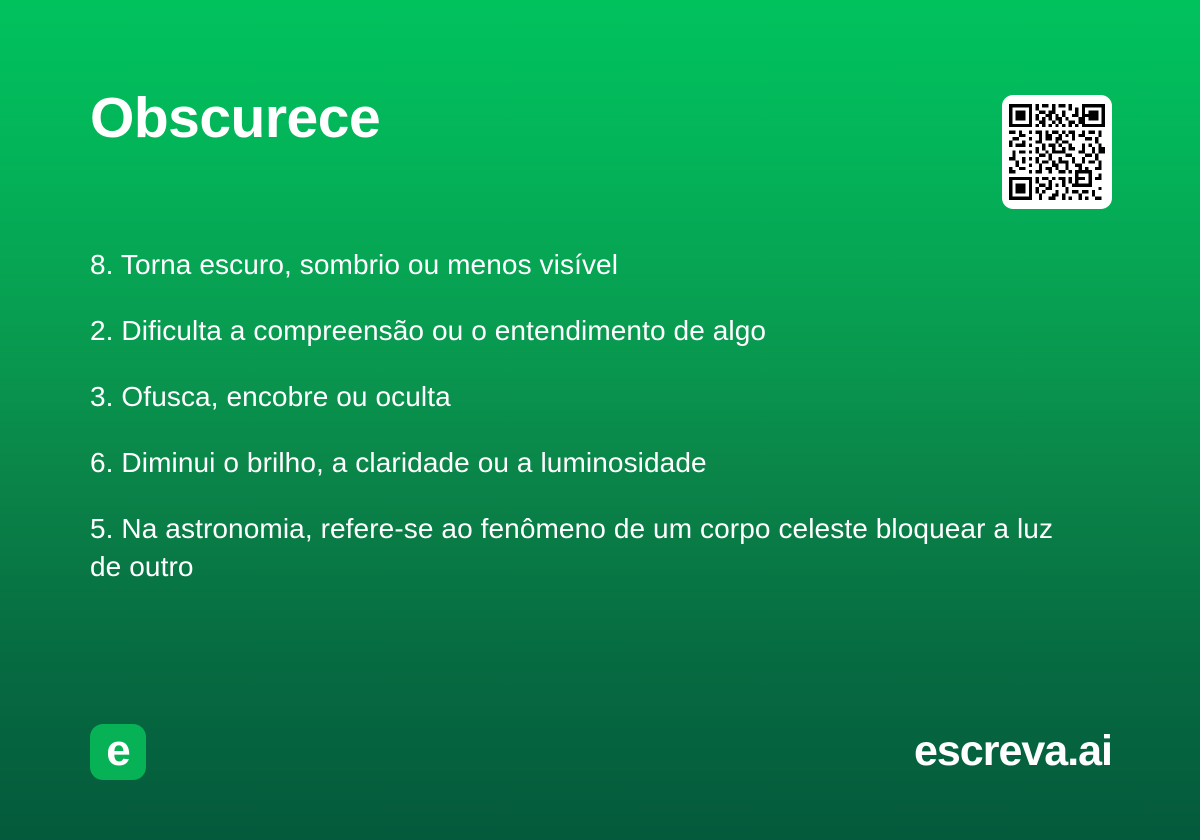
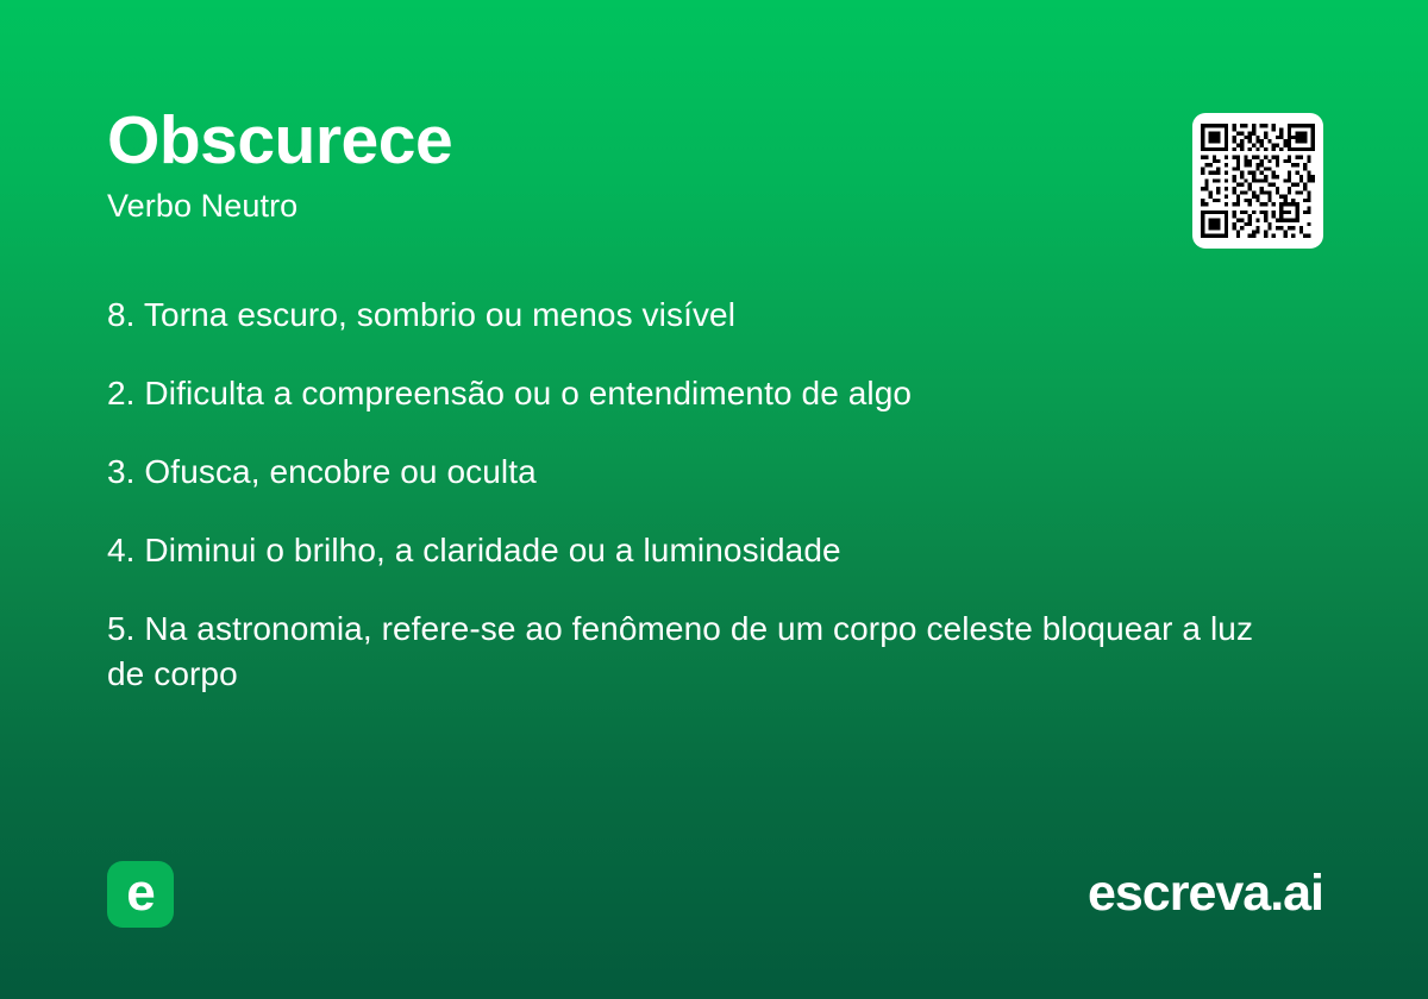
  Obscurece
+ Verbo Neutro
  8. Torna escuro, sombrio ou menos visível
  2. Dificulta a compreensão ou o entendimento de algo
  3. Ofusca, encobre ou oculta
- 6. Diminui o brilho, a claridade ou a luminosidade
+ 4. Diminui o brilho, a claridade ou a luminosidade
- 5. Na astronomia, refere-se ao fenômeno de um corpo celeste bloquear a luz de outro
+ 5. Na astronomia, refere-se ao fenômeno de um corpo celeste bloquear a luz de corpo
  e
  escreva.ai
